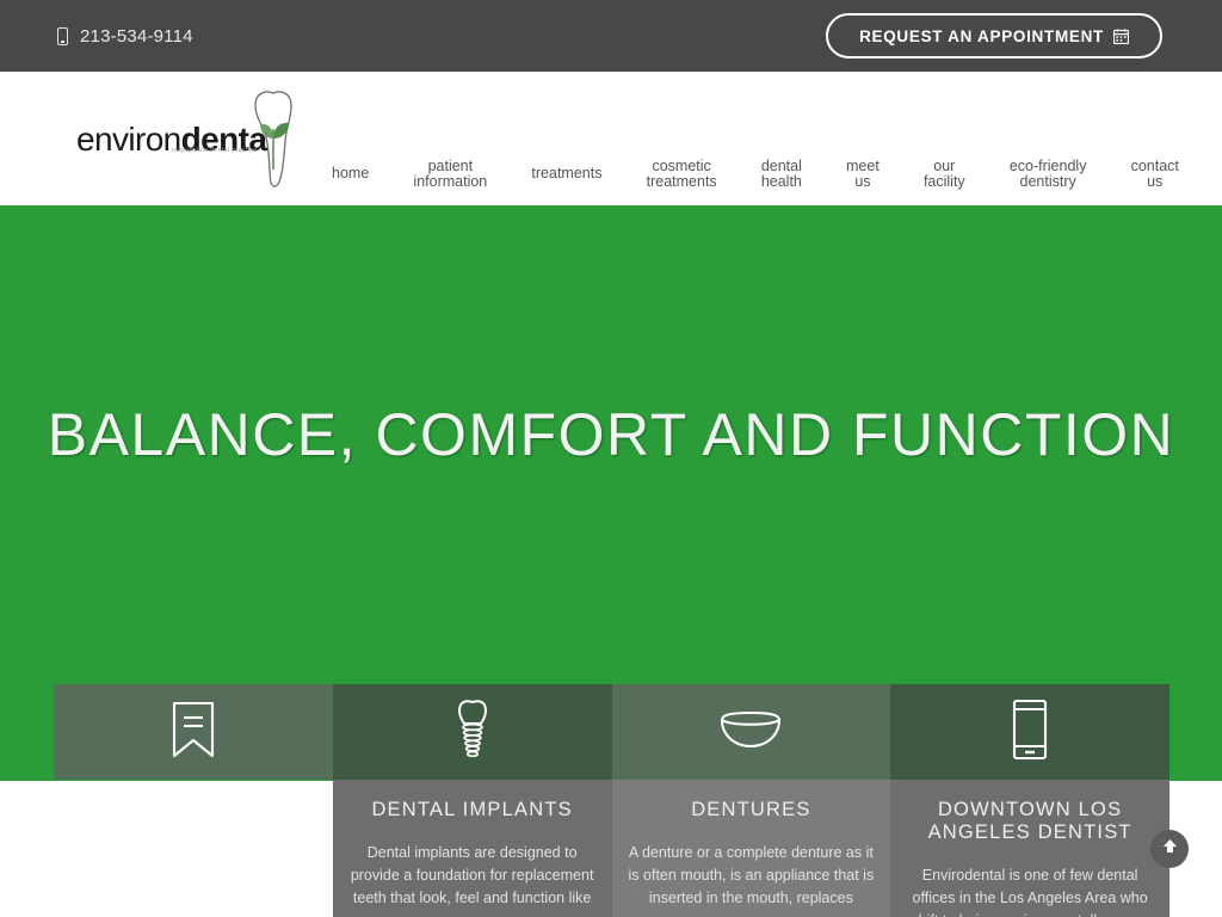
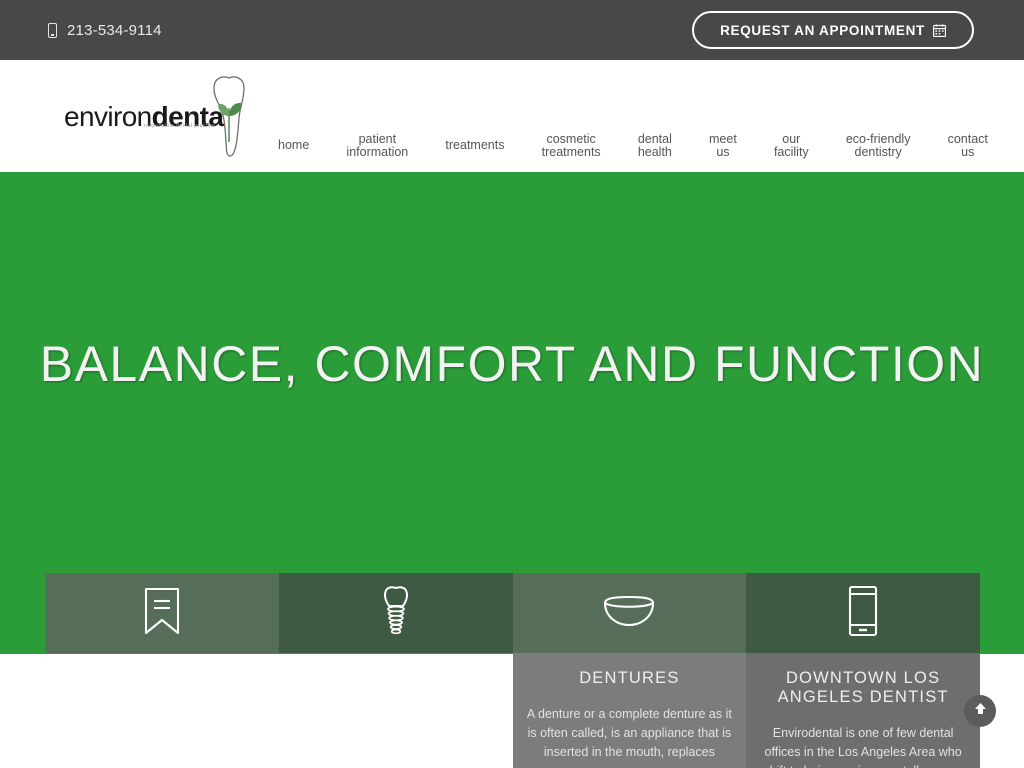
  213-534-9114
  REQUEST AN APPOINTMENT
  environdenta
  home
  patient
  information
  treatments
  cosmetic
  treatments
  dental
  health
  meet
  us
  our
  facility
  eco-friendly
  dentistry
  contact
  us
  BALANCE, COMFORT AND FUNCTION
- DENTAL IMPLANTS
- Dental implants are designed to provide a foundation for replacement teeth that look, feel and function like
  DENTURES
- A denture or a complete denture as it is often mouth, is an appliance that is inserted in the mouth, replaces
+ A denture or a complete denture as it is often called, is an appliance that is inserted in the mouth, replaces
  DOWNTOWN LOS ANGELES DENTIST
